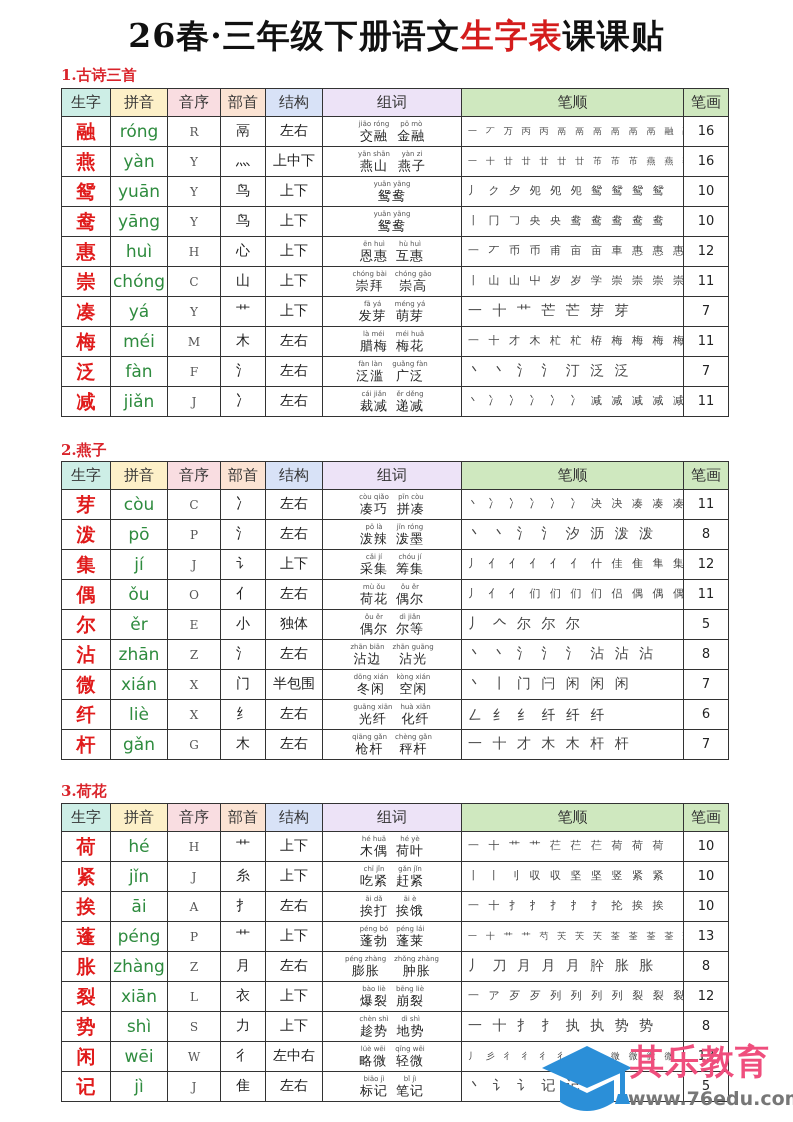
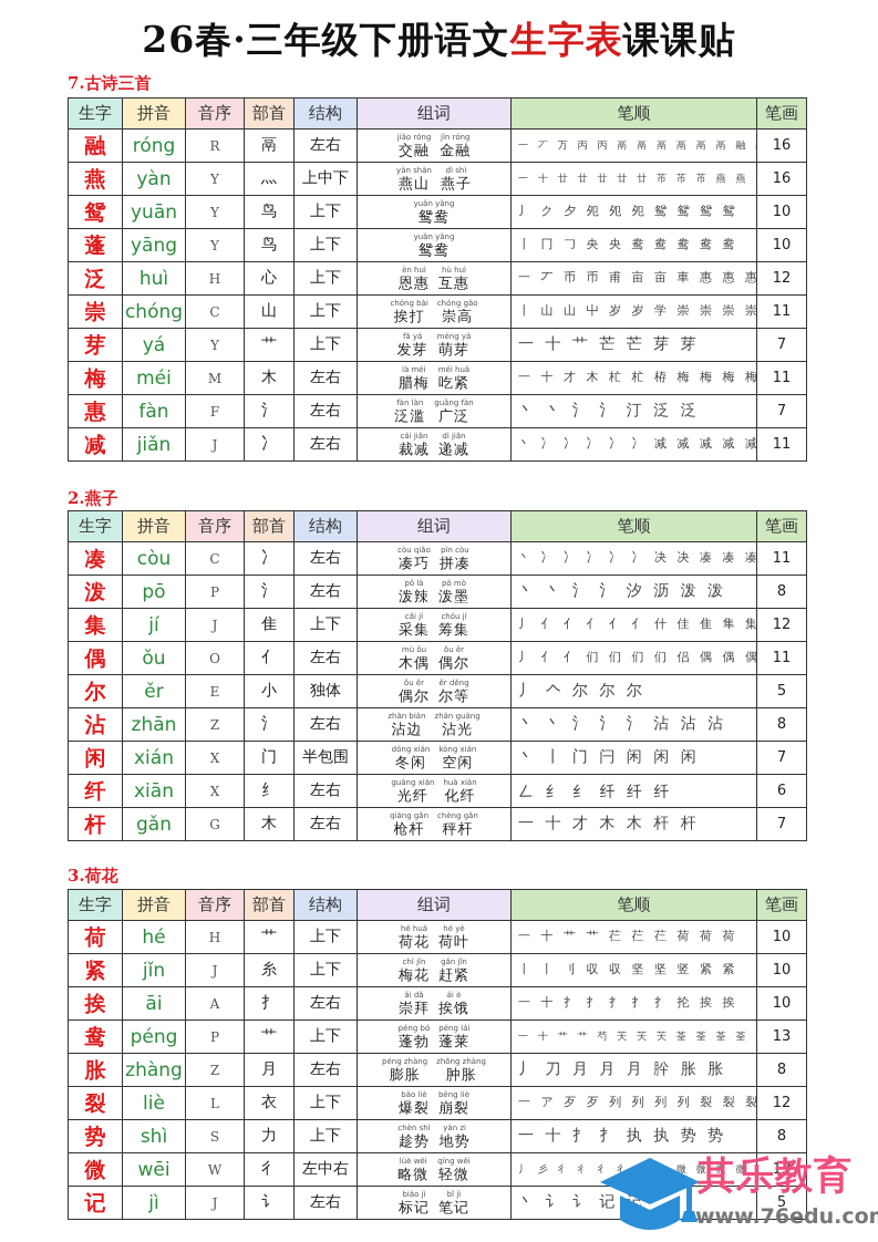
  26春·三年级下册语文生字表课课贴
- 1.古诗三首
+ 7.古诗三首
  生字	拼音	音序	部首	结构	组词	笔顺	笔画
- 融	róng	R	鬲	左右	jiāo róng交融pō mò金融	一 丆 万 丙 丙 鬲 鬲 鬲 鬲 鬲 鬲 融	16
+ 融	róng	R	鬲	左右	jiāo róng交融jīn róng金融	一 丆 万 丙 丙 鬲 鬲 鬲 鬲 鬲 鬲 融	16
- 燕	yàn	Y	灬	上中下	yān shān燕山yàn zi燕子	一 十 廿 廿 廿 廿 廿 芇 芇 芇 燕 燕	16
+ 燕	yàn	Y	灬	上中下	yān shān燕山dì shì燕子	一 十 廿 廿 廿 廿 廿 芇 芇 芇 燕 燕	16
  鸳	yuān	Y	鸟	上下	yuān yāng鸳鸯	丿 ク 夕 夗 夗 夗 鸳 鸳 鸳 鸳	10
- 鸯	yāng	Y	鸟	上下	yuān yāng鸳鸯	丨 冂 𠃌 央 央 鸯 鸯 鸯 鸯 鸯	10
+ 蓬	yāng	Y	鸟	上下	yuān yāng鸳鸯	丨 冂 𠃌 央 央 鸯 鸯 鸯 鸯 鸯	10
- 惠	huì	H	心	上下	ēn huì恩惠hù huì互惠	一 丆 币 币 甫 亩 亩 車 惠 惠 惠	12
+ 泛	huì	H	心	上下	ēn huì恩惠hù huì互惠	一 丆 币 币 甫 亩 亩 車 惠 惠 惠	12
- 崇	chóng	C	山	上下	chóng bài崇拜chóng gāo崇高	丨 山 山 屮 岁 岁 学 崇 崇 崇 崇	11
+ 崇	chóng	C	山	上下	chóng bài挨打chóng gāo崇高	丨 山 山 屮 岁 岁 学 崇 崇 崇 崇	11
- 凑	yá	Y	艹	上下	fā yá发芽méng yá萌芽	一 十 艹 芒 芒 芽 芽	7
+ 芽	yá	Y	艹	上下	fā yá发芽méng yá萌芽	一 十 艹 芒 芒 芽 芽	7
- 梅	méi	M	木	左右	là méi腊梅méi huā梅花	一 十 才 木 杧 杧 栫 梅 梅 梅 梅	11
+ 梅	méi	M	木	左右	là méi腊梅méi huā吃紧	一 十 才 木 杧 杧 栫 梅 梅 梅 梅	11
- 泛	fàn	F	氵	左右	fàn làn泛滥guǎng fàn广泛	丶 丶 氵 氵 汀 泛 泛	7
+ 惠	fàn	F	氵	左右	fàn làn泛滥guǎng fàn广泛	丶 丶 氵 氵 汀 泛 泛	7
- 减	jiǎn	J	冫	左右	cái jiǎn裁减ěr děng递减	丶 冫 冫 冫 冫 冫 减 减 减 减 减	11
+ 减	jiǎn	J	冫	左右	cái jiǎn裁减dì jiǎn递减	丶 冫 冫 冫 冫 冫 减 减 减 减 减	11
  2.燕子
  生字	拼音	音序	部首	结构	组词	笔顺	笔画
- 芽	còu	C	冫	左右	còu qiǎo凑巧pīn còu拼凑	丶 冫 冫 冫 冫 冫 决 决 凑 凑 凑	11
+ 凑	còu	C	冫	左右	còu qiǎo凑巧pīn còu拼凑	丶 冫 冫 冫 冫 冫 决 决 凑 凑 凑	11
- 泼	pō	P	氵	左右	pō là泼辣jīn róng泼墨	丶 丶 氵 氵 汐 沥 泼 泼	8
+ 泼	pō	P	氵	左右	pō là泼辣pō mò泼墨	丶 丶 氵 氵 汐 沥 泼 泼	8
- 集	jí	J	讠	上下	cǎi jí采集chóu jí筹集	丿 亻 亻 亻 亻 亻 什 佳 隹 隼 集	12
+ 集	jí	J	隹	上下	cǎi jí采集chóu jí筹集	丿 亻 亻 亻 亻 亻 什 佳 隹 隼 集	12
- 偶	ǒu	O	亻	左右	mù ǒu荷花ǒu ěr偶尔	丿 亻 亻 们 们 们 们 侣 偶 偶 偶	11
+ 偶	ǒu	O	亻	左右	mù ǒu木偶ǒu ěr偶尔	丿 亻 亻 们 们 们 们 侣 偶 偶 偶	11
- 尔	ěr	E	小	独体	ǒu ěr偶尔dì jiǎn尔等	丿 𠆢 尔 尔 尔	5
+ 尔	ěr	E	小	独体	ǒu ěr偶尔ěr děng尔等	丿 𠆢 尔 尔 尔	5
  沾	zhān	Z	氵	左右	zhān biān沾边zhān guāng沾光	丶 丶 氵 氵 氵 沾 沾 沾	8
- 微	xián	X	门	半包围	dōng xián冬闲kòng xián空闲	丶 丨 门 闩 闲 闲 闲	7
+ 闲	xián	X	门	半包围	dōng xián冬闲kòng xián空闲	丶 丨 门 闩 闲 闲 闲	7
- 纤	liè	X	纟	左右	guāng xiān光纤huà xiān化纤	𠃋 纟 纟 纤 纤 纤	6
+ 纤	xiān	X	纟	左右	guāng xiān光纤huà xiān化纤	𠃋 纟 纟 纤 纤 纤	6
  杆	gǎn	G	木	左右	qiāng gǎn枪杆chèng gǎn秤杆	一 十 才 木 木 杆 杆	7
  3.荷花
  生字	拼音	音序	部首	结构	组词	笔顺	笔画
- 荷	hé	H	艹	上下	hé huā木偶hé yè荷叶	一 十 艹 艹 芢 芢 芢 荷 荷 荷	10
+ 荷	hé	H	艹	上下	hé huā荷花hé yè荷叶	一 十 艹 艹 芢 芢 芢 荷 荷 荷	10
- 紧	jǐn	J	糸	上下	chī jǐn吃紧gǎn jǐn赶紧	丨 丨 刂 収 収 坚 坚 竖 紧 紧	10
+ 紧	jǐn	J	糸	上下	chī jǐn梅花gǎn jǐn赶紧	丨 丨 刂 収 収 坚 坚 竖 紧 紧	10
- 挨	āi	A	扌	左右	āi dǎ挨打āi è挨饿	一 十 扌 扌 扌 扌 扌 抡 挨 挨	10
+ 挨	āi	A	扌	左右	āi dǎ崇拜āi è挨饿	一 十 扌 扌 扌 扌 扌 抡 挨 挨	10
- 蓬	péng	P	艹	上下	péng bó蓬勃péng lái蓬莱	一 十 艹 艹 芍 芖 芖 芖 荃 荃 荃 荃	13
+ 鸯	péng	P	艹	上下	péng bó蓬勃péng lái蓬莱	一 十 艹 艹 芍 芖 芖 芖 荃 荃 荃 荃	13
  胀	zhàng	Z	月	左右	péng zhàng膨胀zhǒng zhàng肿胀	丿 刀 月 月 月 肸 胀 胀	8
- 裂	xiān	L	衣	上下	bào liè爆裂bēng liè崩裂	一 ア 歹 歹 列 列 列 列 裂 裂 裂	12
+ 裂	liè	L	衣	上下	bào liè爆裂bēng liè崩裂	一 ア 歹 歹 列 列 列 列 裂 裂 裂	12
- 势	shì	S	力	上下	chèn shì趁势dì shì地势	一 十 扌 扌 执 执 势 势	8
+ 势	shì	S	力	上下	chèn shì趁势yàn zi地势	一 十 扌 扌 执 执 势 势	8
- 闲	wēi	W	彳	左中右	lüè wēi略微qīng wēi轻微	丿 彡 彳 彳 彳 彳 微 微 微 微	13
+ 微	wēi	W	彳	左中右	lüè wēi略微qīng wēi轻微	丿 彡 彳 彳 彳 彳 微 微 微 微	13
- 记	jì	J	隹	左右	biāo jì标记bǐ jì笔记	丶 讠 讠 记 记	5
+ 记	jì	J	讠	左右	biāo jì标记bǐ jì笔记	丶 讠 讠 记 记	5
  其乐教育
  www.76edu.co
